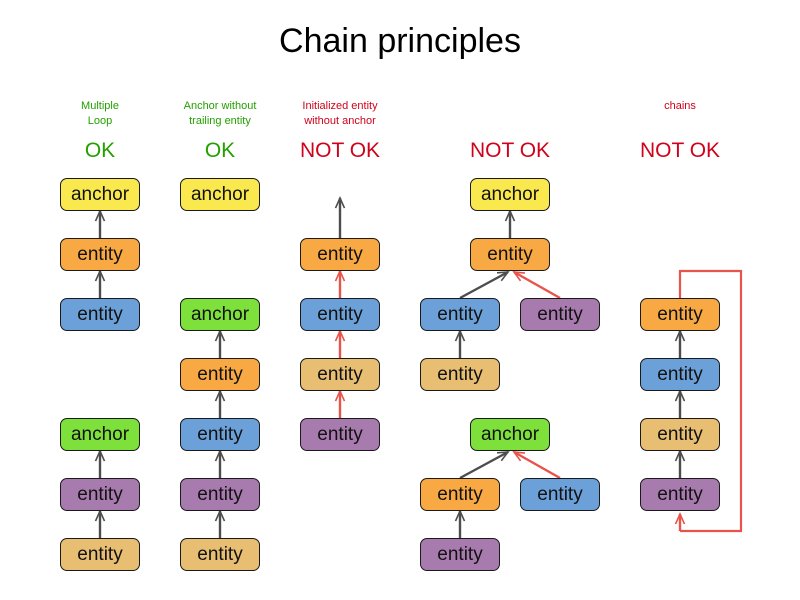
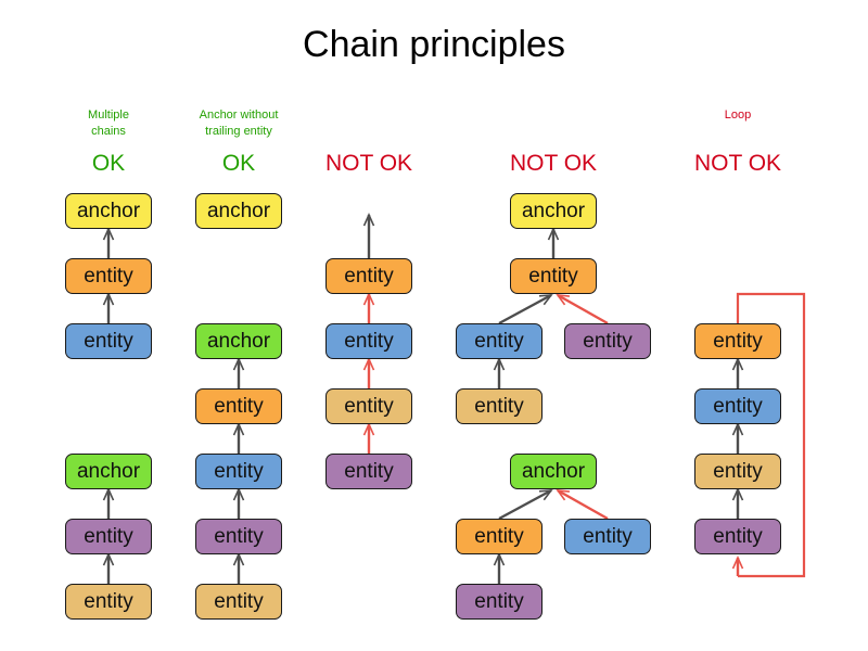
  Chain principles
  Multiple
- Loop
+ chains
  OK
  Anchor without
  trailing entity
  OK
- Initialized entity
- without anchor
  NOT OK
  NOT OK
- chains
+ Loop
  NOT OK
  anchor
  entity
  entity
  anchor
  entity
  entity
  anchor
  anchor
  entity
  entity
  entity
  entity
  entity
  entity
  entity
  entity
  anchor
  entity
  entity
  entity
  entity
  anchor
  entity
  entity
  entity
  entity
  entity
  entity
  entity
